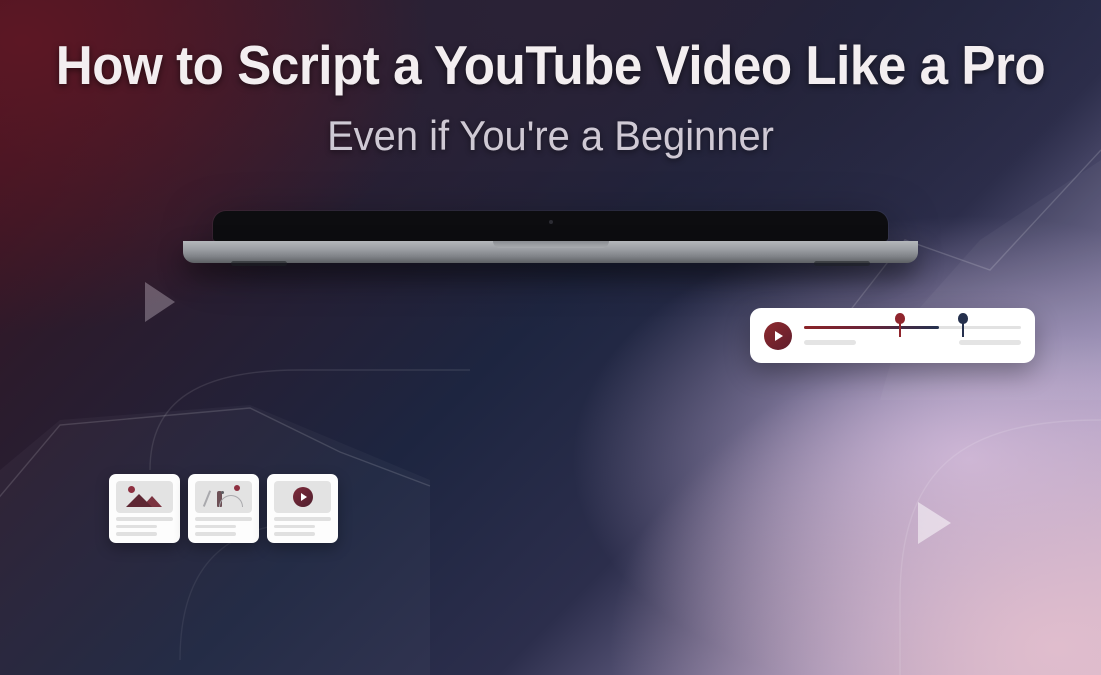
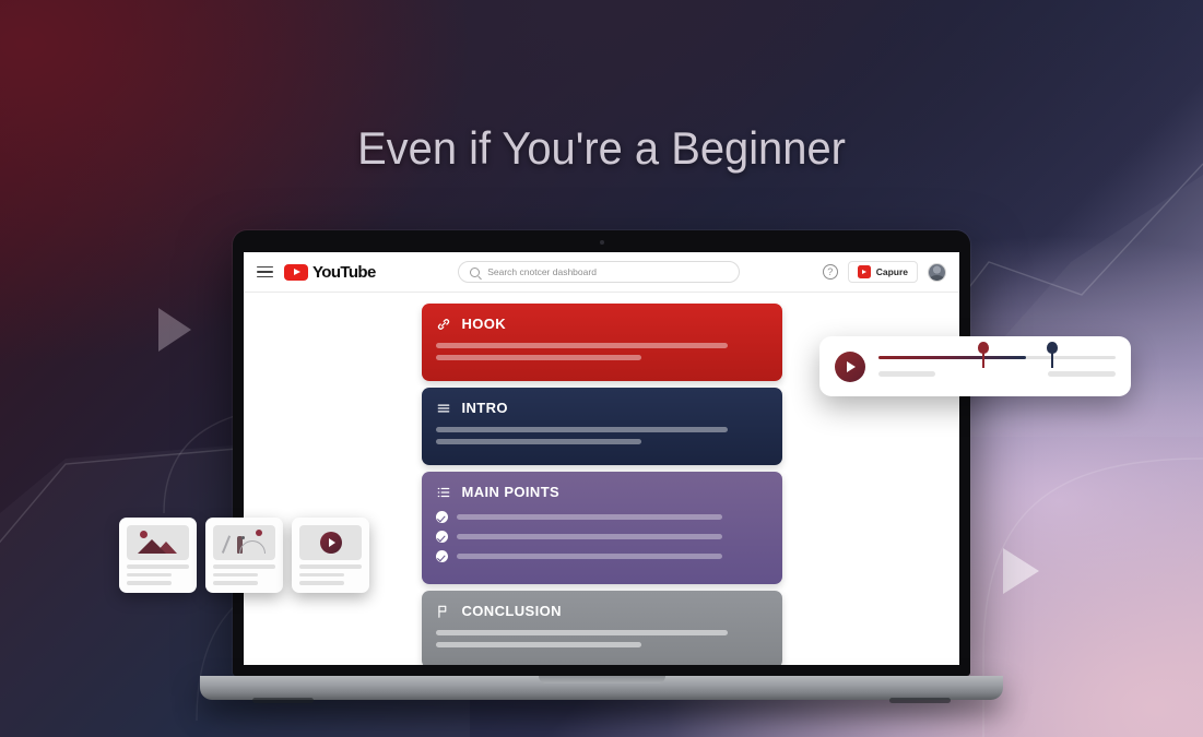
- How to Script a YouTube Video Like a Pro
  Even if You're a Beginner
+ YouTube
+ Search cnotcer dashboard
+ ?
+ Capure
+ HOOK
+ INTRO
+ MAIN POINTS
+ CONCLUSION
